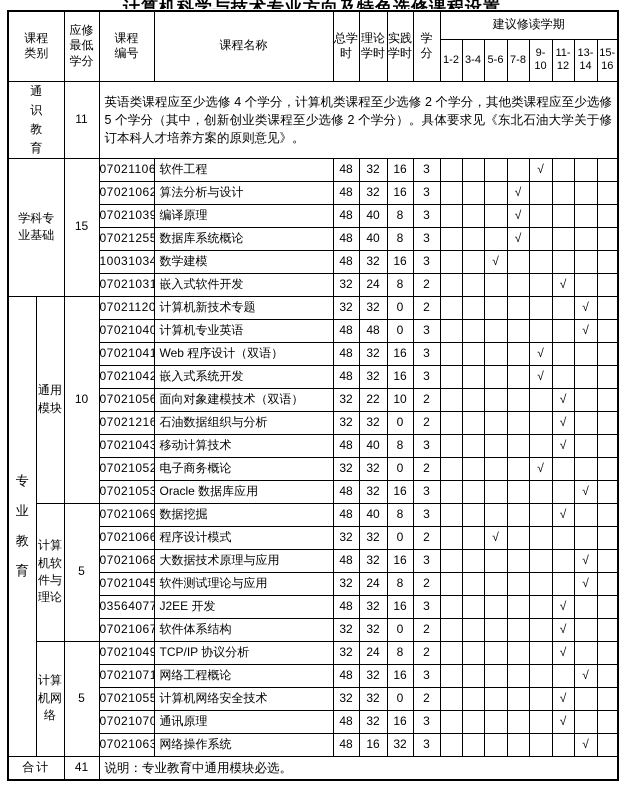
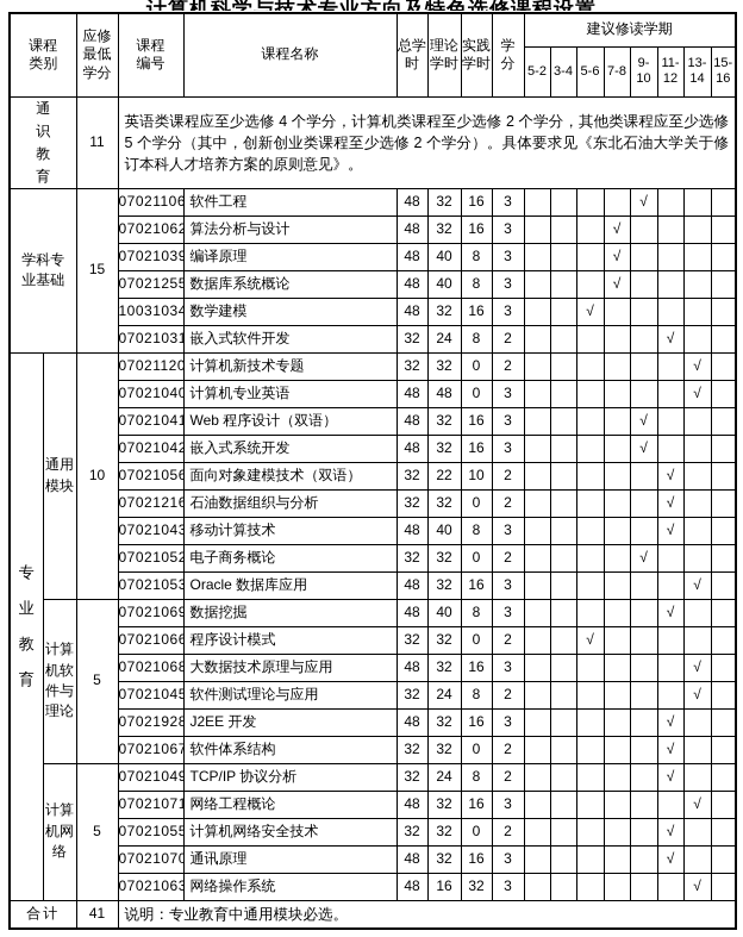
  计算机科学与技术专业方向及特色选修课程设置
  课程 类别	应修 最低 学分	课程 编号	课程名称	总学 时	理论 学时	实践 学时	学 分	建议修读学期
- 1-2	3-4	5-6	7-8	9- 10	11- 12	13- 14	15- 16
+ 5-2	3-4	5-6	7-8	9- 10	11- 12	13- 14	15- 16
  通 识 教 育	11	英语类课程应至少选修 4 个学分，计算机类课程至少选修 2 个学分，其他类课程应至少选修 5 个学分（其中，创新创业类课程至少选修 2 个学分）。具体要求见《东北石油大学关于修订本科人才培养方案的原则意见》。
  学科专 业基础	15	07021106	软件工程	48	32	16	3					√
  07021062	算法分析与设计	48	32	16	3				√
  07021039	编译原理	48	40	8	3				√
  07021255	数据库系统概论	48	40	8	3				√
  10031034	数学建模	48	32	16	3			√
  07021031	嵌入式软件开发	32	24	8	2						√
  专 业 教 育	通用 模块	10	07021120	计算机新技术专题	32	32	0	2							√
  07021040	计算机专业英语	48	48	0	3							√
  07021041	Web 程序设计（双语）	48	32	16	3					√
  07021042	嵌入式系统开发	48	32	16	3					√
  07021056	面向对象建模技术（双语）	32	22	10	2						√
  07021216	石油数据组织与分析	32	32	0	2						√
  07021043	移动计算技术	48	40	8	3						√
  07021052	电子商务概论	32	32	0	2					√
  07021053	Oracle 数据库应用	48	32	16	3							√
  计算 机软 件与 理论	5	07021069	数据挖掘	48	40	8	3						√
  07021066	程序设计模式	32	32	0	2			√
  07021068	大数据技术原理与应用	48	32	16	3							√
  07021045	软件测试理论与应用	32	24	8	2							√
- 03564077	J2EE 开发	48	32	16	3						√
+ 07021928	J2EE 开发	48	32	16	3						√
  07021067	软件体系结构	32	32	0	2						√
  计算 机网 络	5	07021049	TCP/IP 协议分析	32	24	8	2						√
  07021071	网络工程概论	48	32	16	3							√
  07021055	计算机网络安全技术	32	32	0	2						√
  07021070	通讯原理	48	32	16	3						√
  07021063	网络操作系统	48	16	32	3							√
  合计	41	说明：专业教育中通用模块必选。
